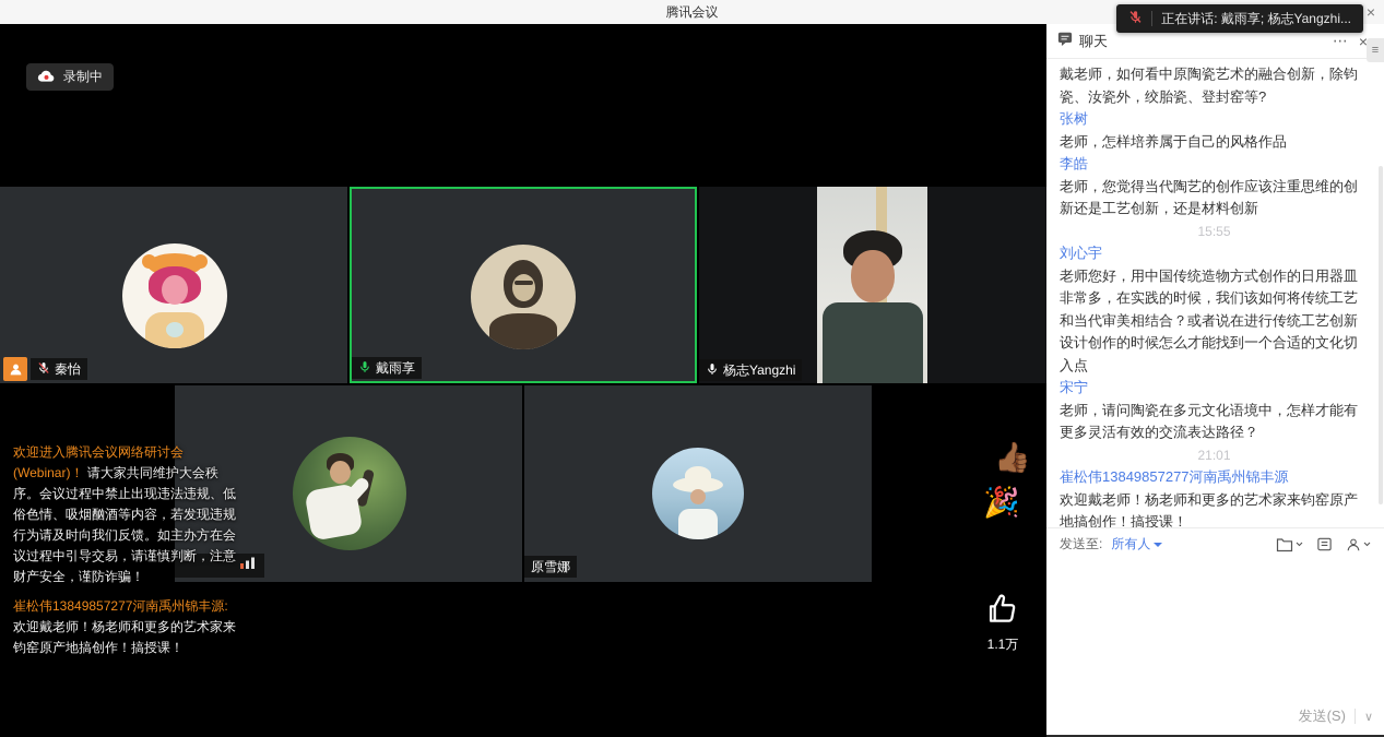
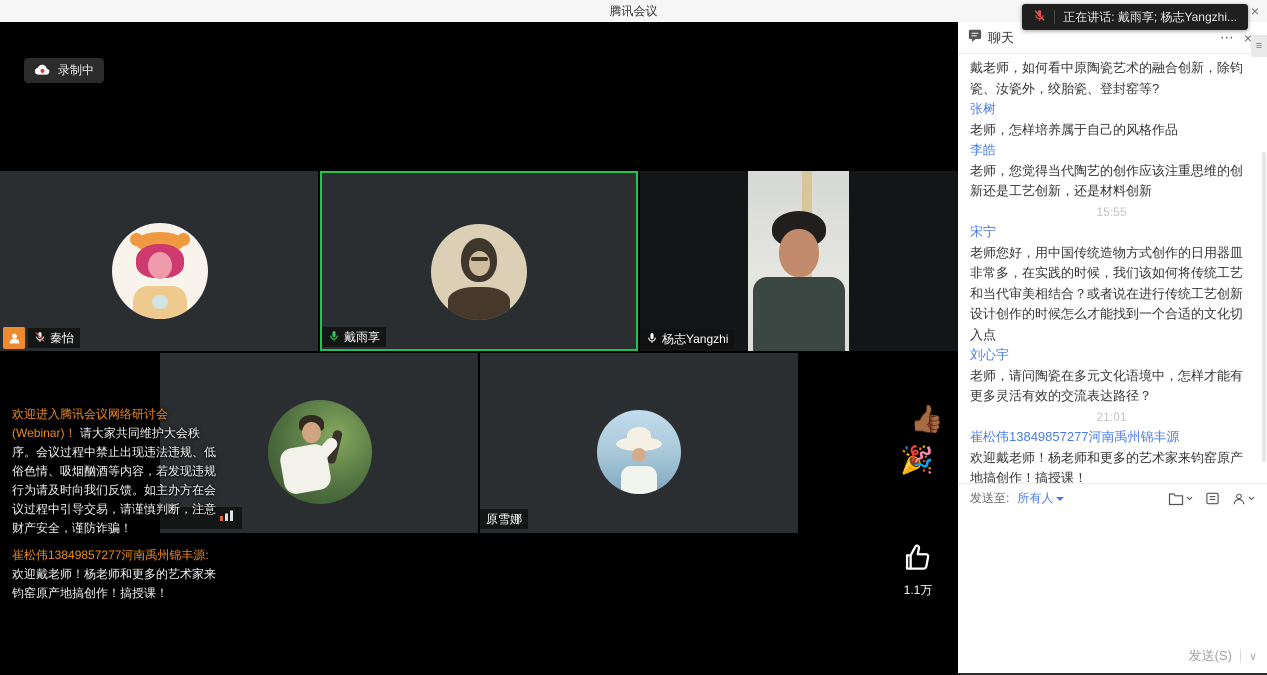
  腾讯会议
  ×
  录制中
  秦怡
  戴雨享
  杨志Yangzhi
  原雪娜
  欢迎进入腾讯会议网络研讨会(Webinar)！ 请大家共同维护大会秩序。会议过程中禁止出现违法违规、低俗色情、吸烟酗酒等内容，若发现违规行为请及时向我们反馈。如主办方在会议过程中引导交易，请谨慎判断，注意财产安全，谨防诈骗！
  崔松伟13849857277河南禹州锦丰源: 欢迎戴老师！杨老师和更多的艺术家来钧窑原产地搞创作！搞授课！
  👍🏾
  🎉
  1.1万
  正在讲话: 戴雨享; 杨志Yangzhi...
  聊天
  ⋯
  ×
  ≡
  戴老师，如何看中原陶瓷艺术的融合创新，除钧瓷、汝瓷外，绞胎瓷、登封窑等?
  张树
  老师，怎样培养属于自己的风格作品
  李皓
  老师，您觉得当代陶艺的创作应该注重思维的创新还是工艺创新，还是材料创新
  15:55
- 刘心宇
+ 宋宁
  老师您好，用中国传统造物方式创作的日用器皿非常多，在实践的时候，我们该如何将传统工艺和当代审美相结合？或者说在进行传统工艺创新设计创作的时候怎么才能找到一个合适的文化切入点
- 宋宁
+ 刘心宇
  老师，请问陶瓷在多元文化语境中，怎样才能有更多灵活有效的交流表达路径？
  21:01
  崔松伟13849857277河南禹州锦丰源
  欢迎戴老师！杨老师和更多的艺术家来钧窑原产地搞创作！搞授课！
  发送至:
  所有人
  发送(S)
  ∨
